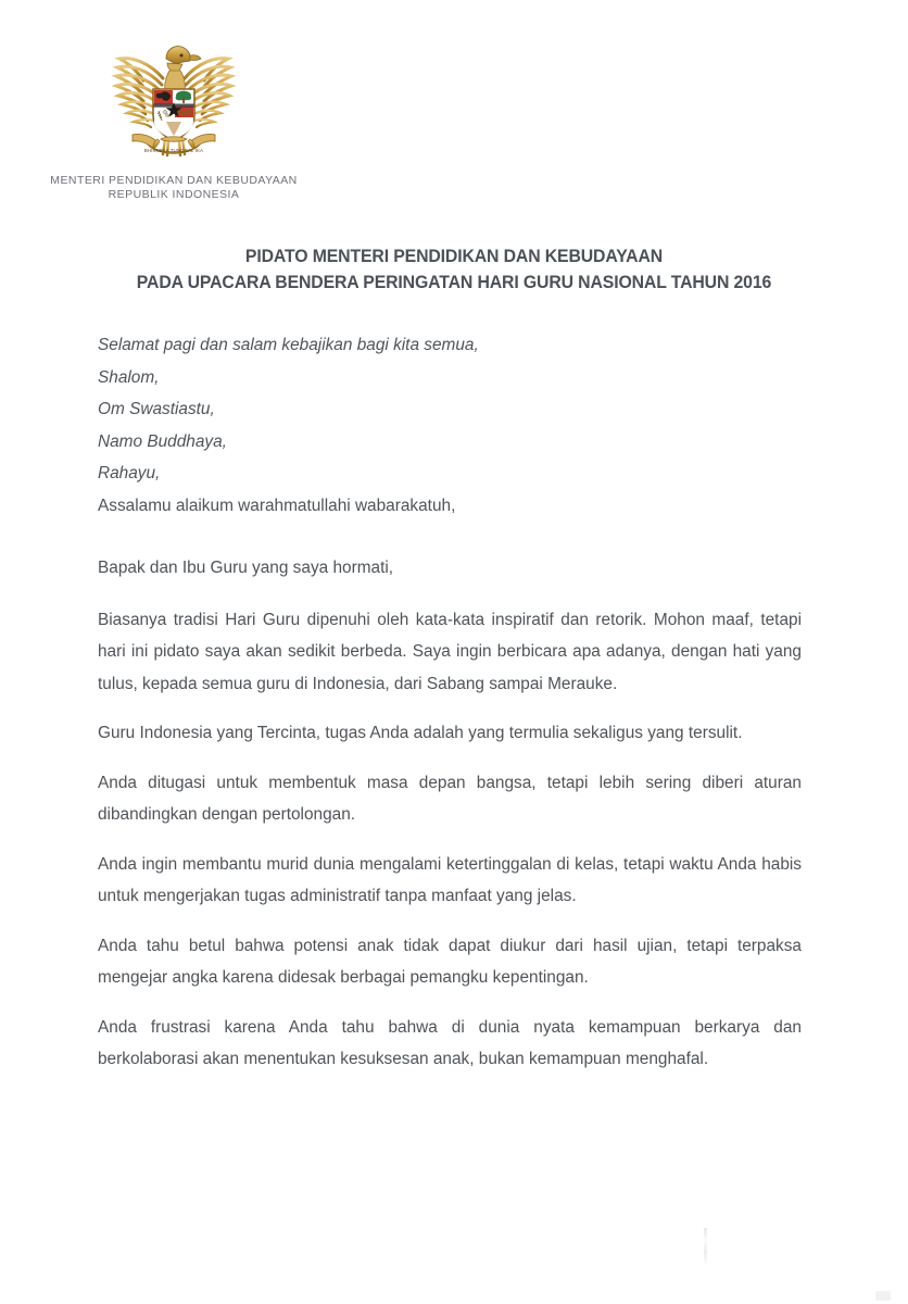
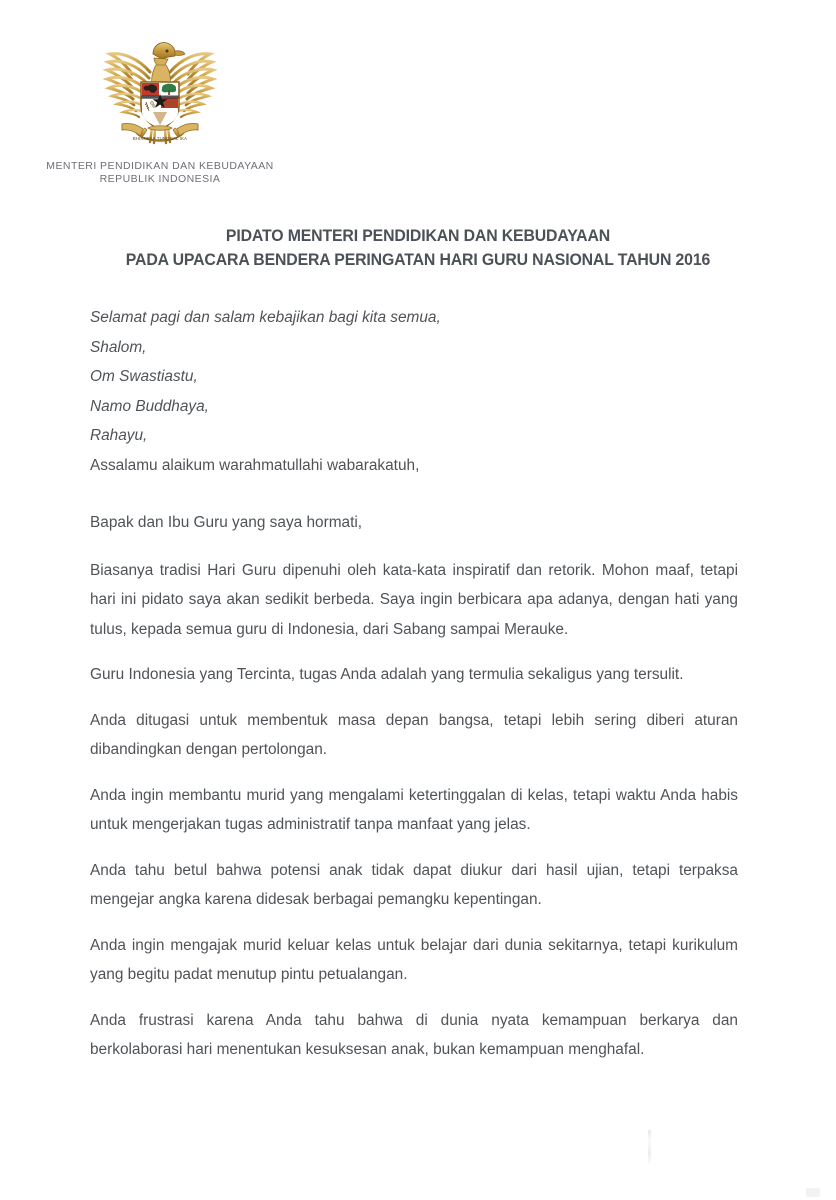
  MENTERI PENDIDIKAN DAN KEBUDAYAAN
  REPUBLIK INDONESIA
  PIDATO MENTERI PENDIDIKAN DAN KEBUDAYAAN
  PADA UPACARA BENDERA PERINGATAN HARI GURU NASIONAL TAHUN 2016
  Selamat pagi dan salam kebajikan bagi kita semua,
  Shalom,
  Om Swastiastu,
  Namo Buddhaya,
  Rahayu,
  Assalamu alaikum warahmatullahi wabarakatuh,
  Bapak dan Ibu Guru yang saya hormati,
  Biasanya tradisi Hari Guru dipenuhi oleh kata-kata inspiratif dan retorik. Mohon maaf, tetapi hari ini pidato saya akan sedikit berbeda. Saya ingin berbicara apa adanya, dengan hati yang tulus, kepada semua guru di Indonesia, dari Sabang sampai Merauke.
  Guru Indonesia yang Tercinta, tugas Anda adalah yang termulia sekaligus yang tersulit.
  Anda ditugasi untuk membentuk masa depan bangsa, tetapi lebih sering diberi aturan dibandingkan dengan pertolongan.
- Anda ingin membantu murid dunia mengalami ketertinggalan di kelas, tetapi waktu Anda habis untuk mengerjakan tugas administratif tanpa manfaat yang jelas.
+ Anda ingin membantu murid yang mengalami ketertinggalan di kelas, tetapi waktu Anda habis untuk mengerjakan tugas administratif tanpa manfaat yang jelas.
  Anda tahu betul bahwa potensi anak tidak dapat diukur dari hasil ujian, tetapi terpaksa mengejar angka karena didesak berbagai pemangku kepentingan.
+ Anda ingin mengajak murid keluar kelas untuk belajar dari dunia sekitarnya, tetapi kurikulum yang begitu padat menutup pintu petualangan.
- Anda frustrasi karena Anda tahu bahwa di dunia nyata kemampuan berkarya dan berkolaborasi akan menentukan kesuksesan anak, bukan kemampuan menghafal.
+ Anda frustrasi karena Anda tahu bahwa di dunia nyata kemampuan berkarya dan berkolaborasi hari menentukan kesuksesan anak, bukan kemampuan menghafal.
